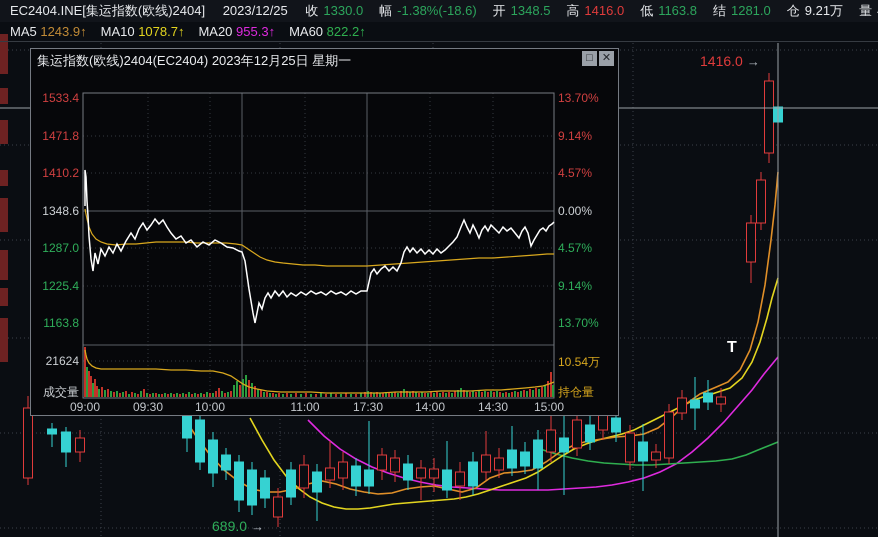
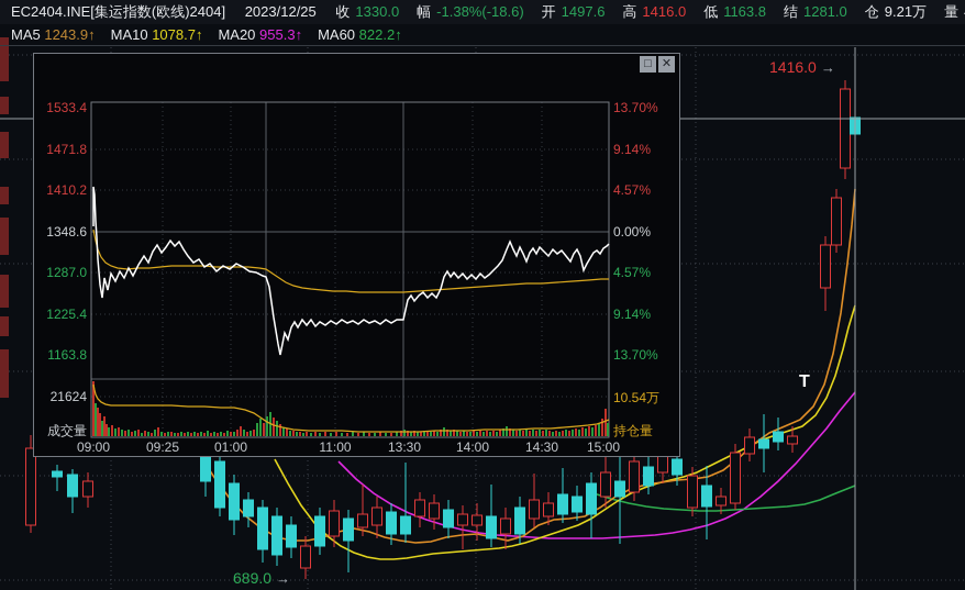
- EC2404.INE[集运指数(欧线)2404] 2023/12/25 收 1330.0 幅 -1.38%(-18.6) 开 1348.5 高 1416.0 低 1163.8 结 1281.0 仓 9.21万 量
+ EC2404.INE[集运指数(欧线)2404] 2023/12/25 收 1330.0 幅 -1.38%(-18.6) 开 1497.6 高 1416.0 低 1163.8 结 1281.0 仓 9.21万 量
  MA5 1243.9↑ MA10 1078.7↑ MA20 955.3↑ MA60 822.2↑
  1416.0
  →
  689.0
  →
  T
- 集运指数(欧线)2404(EC2404) 2023年12月25日 星期一
  □
  ✕
  1533.4
  1471.8
  1410.2
  1348.6
  1287.0
  1225.4
  1163.8
  21624
  成交量
  13.70%
  9.14%
  4.57%
  0.00%
  4.57%
  9.14%
  13.70%
  10.54万
  持仓量
  09:00
- 09:30
+ 09:25
- 10:00
+ 01:00
  11:00
- 17:30
+ 13:30
  14:00
  14:30
  15:00
